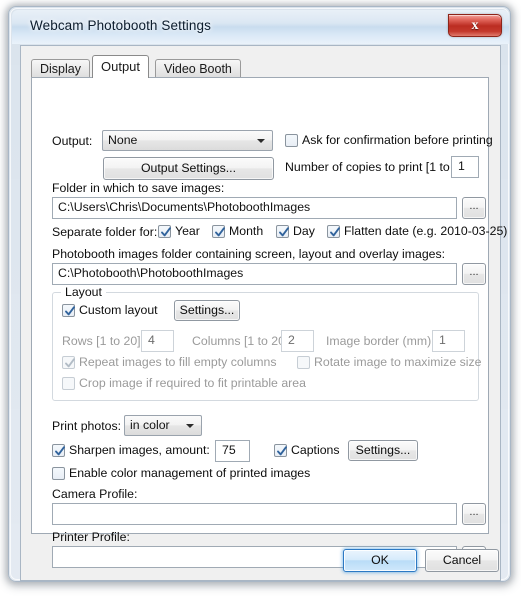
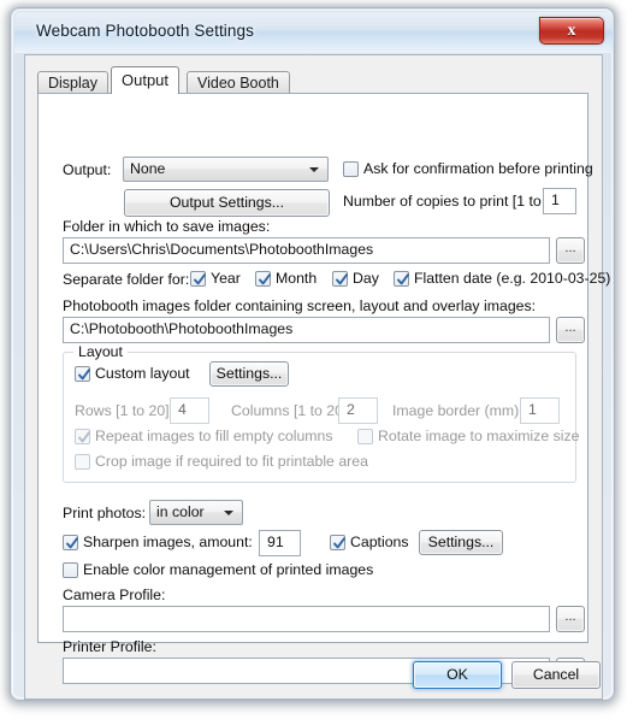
  Webcam Photobooth Settings
  x
  Display
  Output
  Video Booth
  Output:
  None
  Ask for confirmation before printing
  Output Settings...
  Number of copies to print [1 to
  1
  Folder in which to save images:
  C:\Users\Chris\Documents\PhotoboothImages
  ...
  Separate folder for:
  Year
  Month
  Day
  Flatten date (e.g. 2010-03-25)
  Photobooth images folder containing screen, layout and overlay images:
  C:\Photobooth\PhotoboothImages
  ...
  Layout
  Custom layout
  Settings...
  Rows [1 to 20]
  4
  Columns [1 to 2
  2
  Image border (mm)
  1
  Repeat images to fill empty columns
  Rotate image to maximize size
  Crop image if required to fit printable area
  Print photos:
  in color
  Sharpen images, amount:
- 75
+ 91
  Captions
  Settings...
  Enable color management of printed images
  Camera Profile:
  ...
  Printer Profile:
  OK
  Cancel
